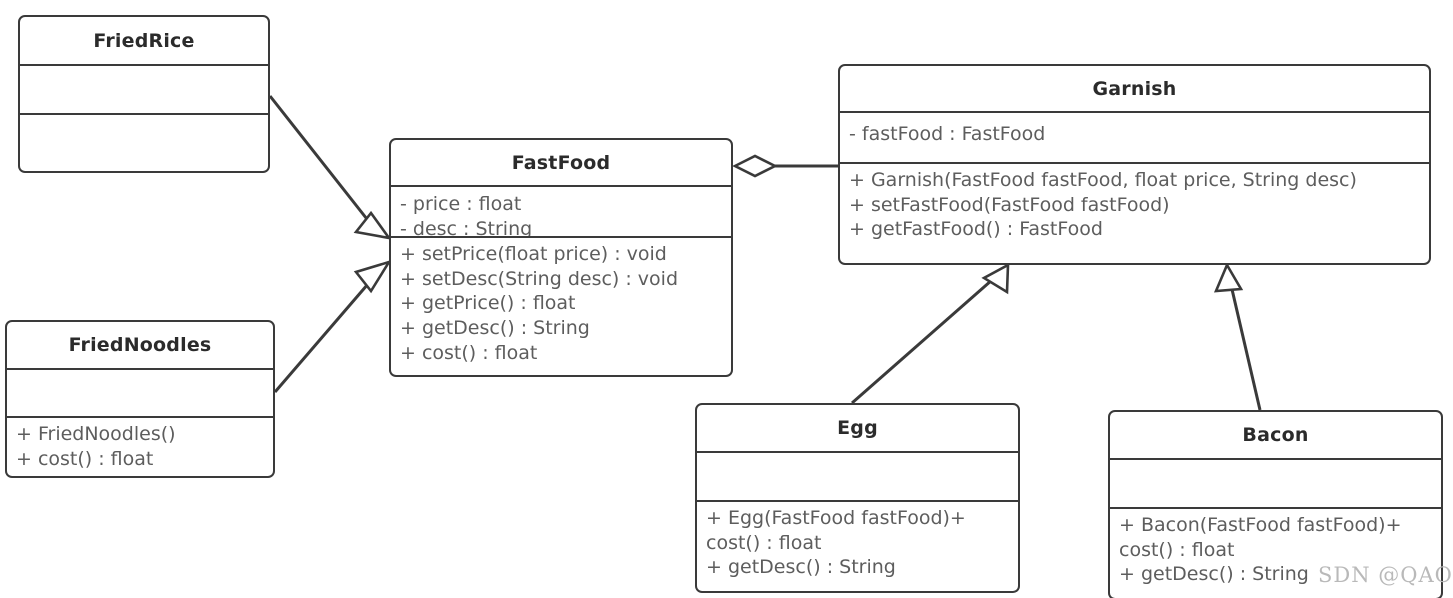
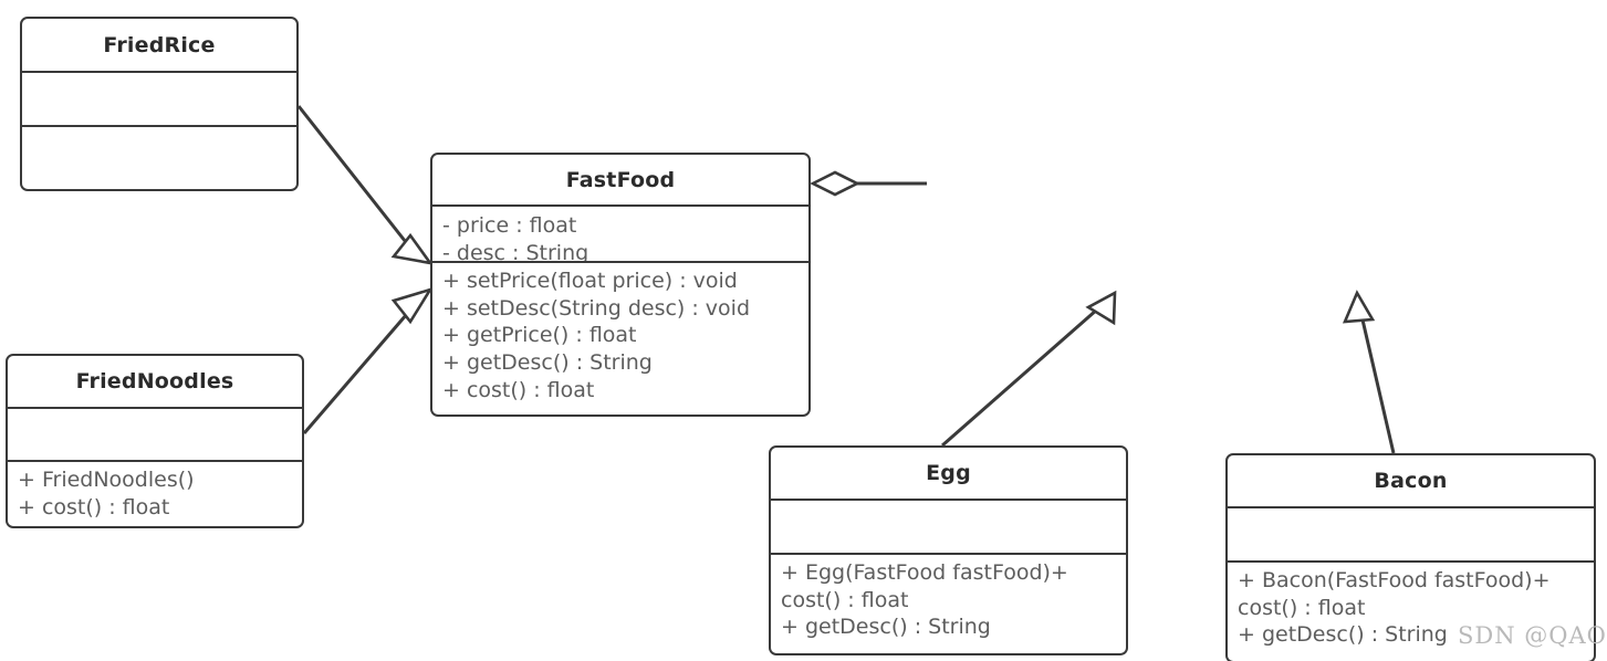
  FriedRice
  FriedNoodles
  + FriedNoodles()
  + cost() : float
  FastFood
  - price : float
  - desc : String
  + setPrice(float price) : void
  + setDesc(String desc) : void
  + getPrice() : float
  + getDesc() : String
  + cost() : float
- Garnish
- - fastFood : FastFood
- + Garnish(FastFood fastFood, float price, String desc)
- + setFastFood(FastFood fastFood)
- + getFastFood() : FastFood
  Egg
  + Egg(FastFood fastFood)+ cost() : float
  + getDesc() : String
  Bacon
  + Bacon(FastFood fastFood)+ cost() : float
  + getDesc() : String
  SDN @QAO
